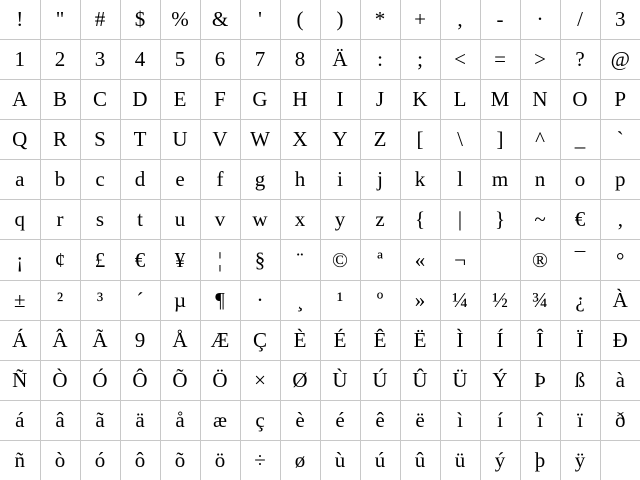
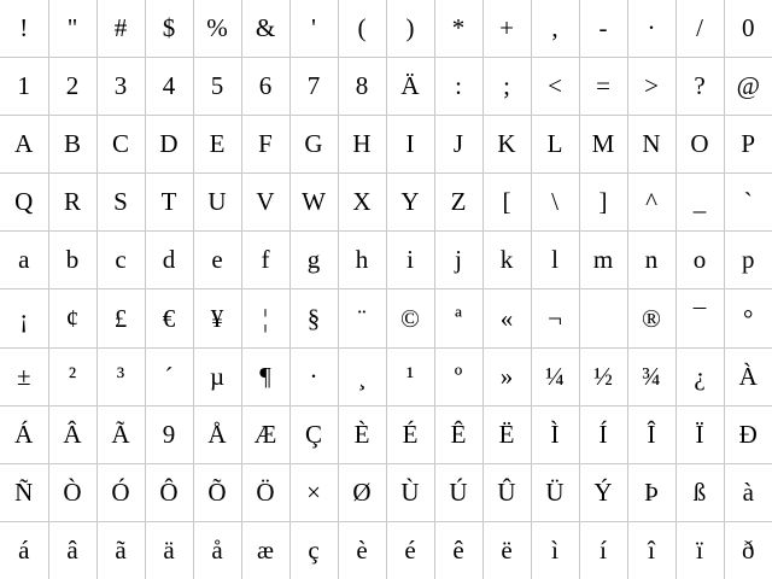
- !	"	#	$	%	&	'	(	)	*	+	,	-	·	/	3
+ !	"	#	$	%	&	'	(	)	*	+	,	-	·	/	0
  1	2	3	4	5	6	7	8	Ä	:	;	<	=	>	?	@
  A	B	C	D	E	F	G	H	I	J	K	L	M	N	O	P
  Q	R	S	T	U	V	W	X	Y	Z	[	\	]	^	_	`
  a	b	c	d	e	f	g	h	i	j	k	l	m	n	o	p
- q	r	s	t	u	v	w	x	y	z	{	|	}	~	€	‚
  ¡	¢	£	€	¥	¦	§	¨	©	ª	«	¬		®	¯	°
  ±	²	³	´	µ	¶	·	¸	¹	º	»	¼	½	¾	¿	À
  Á	Â	Ã	9	Å	Æ	Ç	È	É	Ê	Ë	Ì	Í	Î	Ï	Ð
  Ñ	Ò	Ó	Ô	Õ	Ö	×	Ø	Ù	Ú	Û	Ü	Ý	Þ	ß	à
  á	â	ã	ä	å	æ	ç	è	é	ê	ë	ì	í	î	ï	ð
- ñ	ò	ó	ô	õ	ö	÷	ø	ù	ú	û	ü	ý	þ	ÿ
